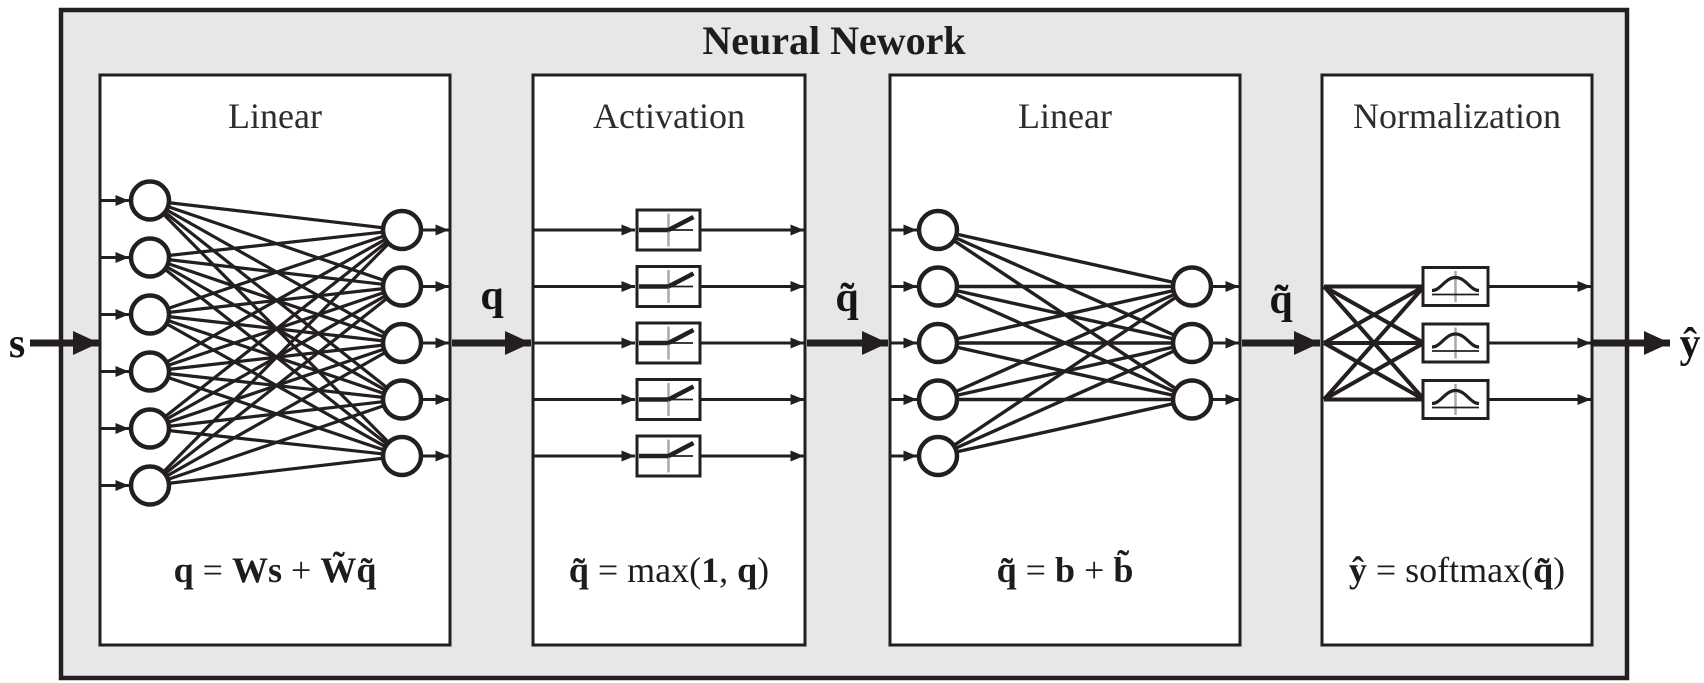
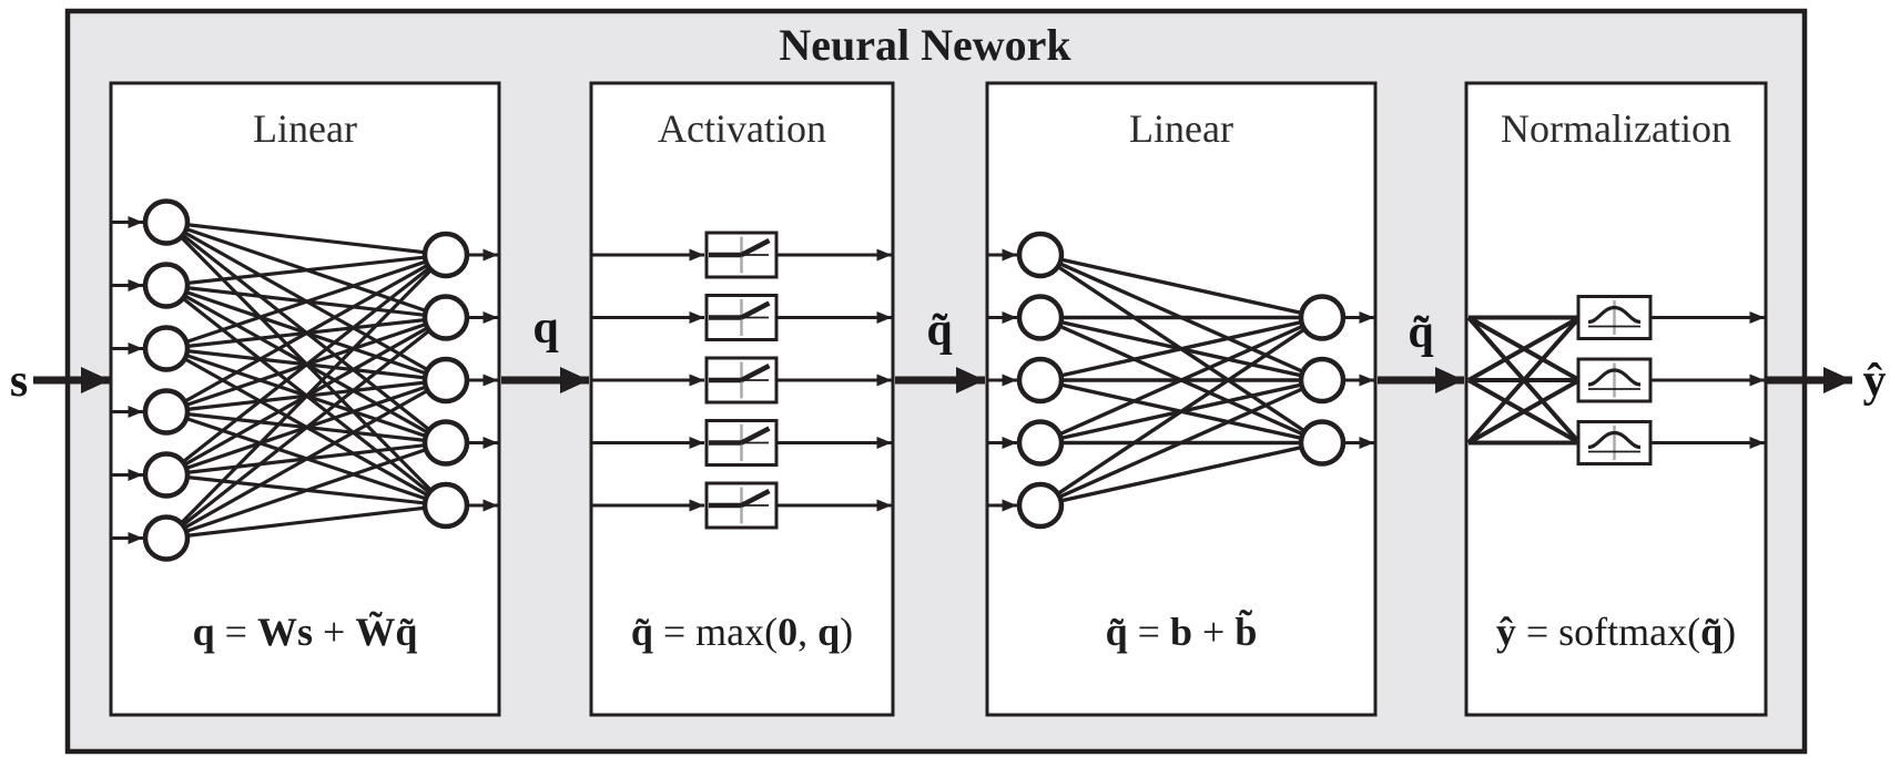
  Neural Nework
  Linear
  Activation
  Linear
  Normalization
  q = Ws + W̃q̃
- q̃ = max(1, q)
+ q̃ = max(0, q)
  q̃̃ = b + b̃
  ŷ = softmax(q̃̃)
  s
  q
  q̃
  q̃̃
  ŷ
